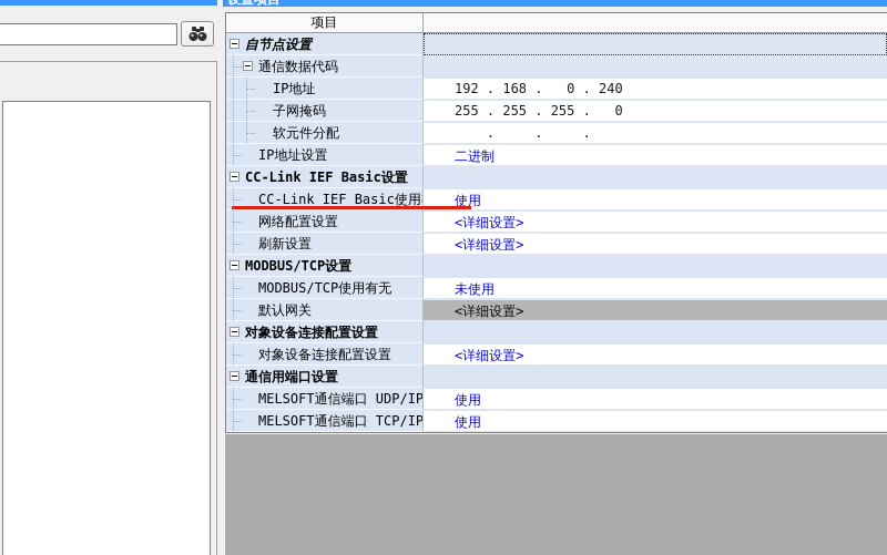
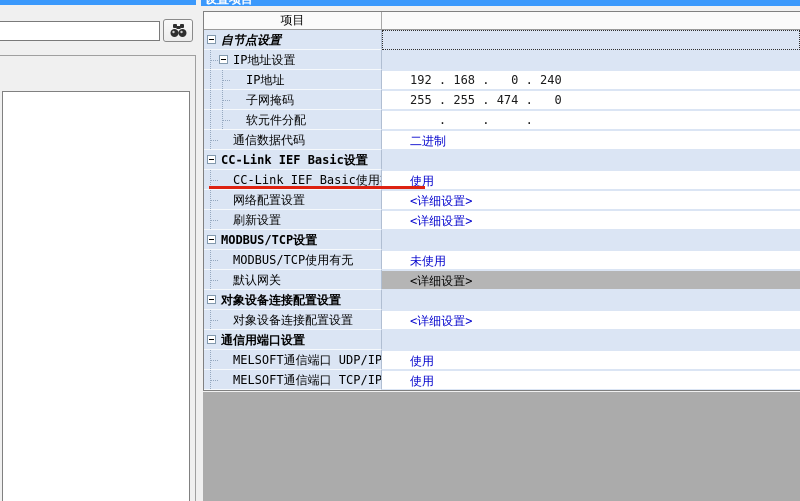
  项目
  自节点设置
- 通信数据代码
+ IP地址设置
  IP地址
  192 . 168 . 0 . 240
  子网掩码
- 255 . 255 . 255 . 0
+ 255 . 255 . 474 . 0
  软元件分配
  . . .
- IP地址设置
+ 通信数据代码
  二进制
  CC-Link IEF Basic设置
  CC-Link IEF Basic使用
  使用
  网络配置设置
  <详细设置>
  刷新设置
  <详细设置>
  MODBUS/TCP设置
  MODBUS/TCP使用有无
  未使用
  默认网关
  <详细设置>
  对象设备连接配置设置
  对象设备连接配置设置
  <详细设置>
  通信用端口设置
  MELSOFT通信端口 UDP/IP
  使用
  MELSOFT通信端口 TCP/IP
  使用
